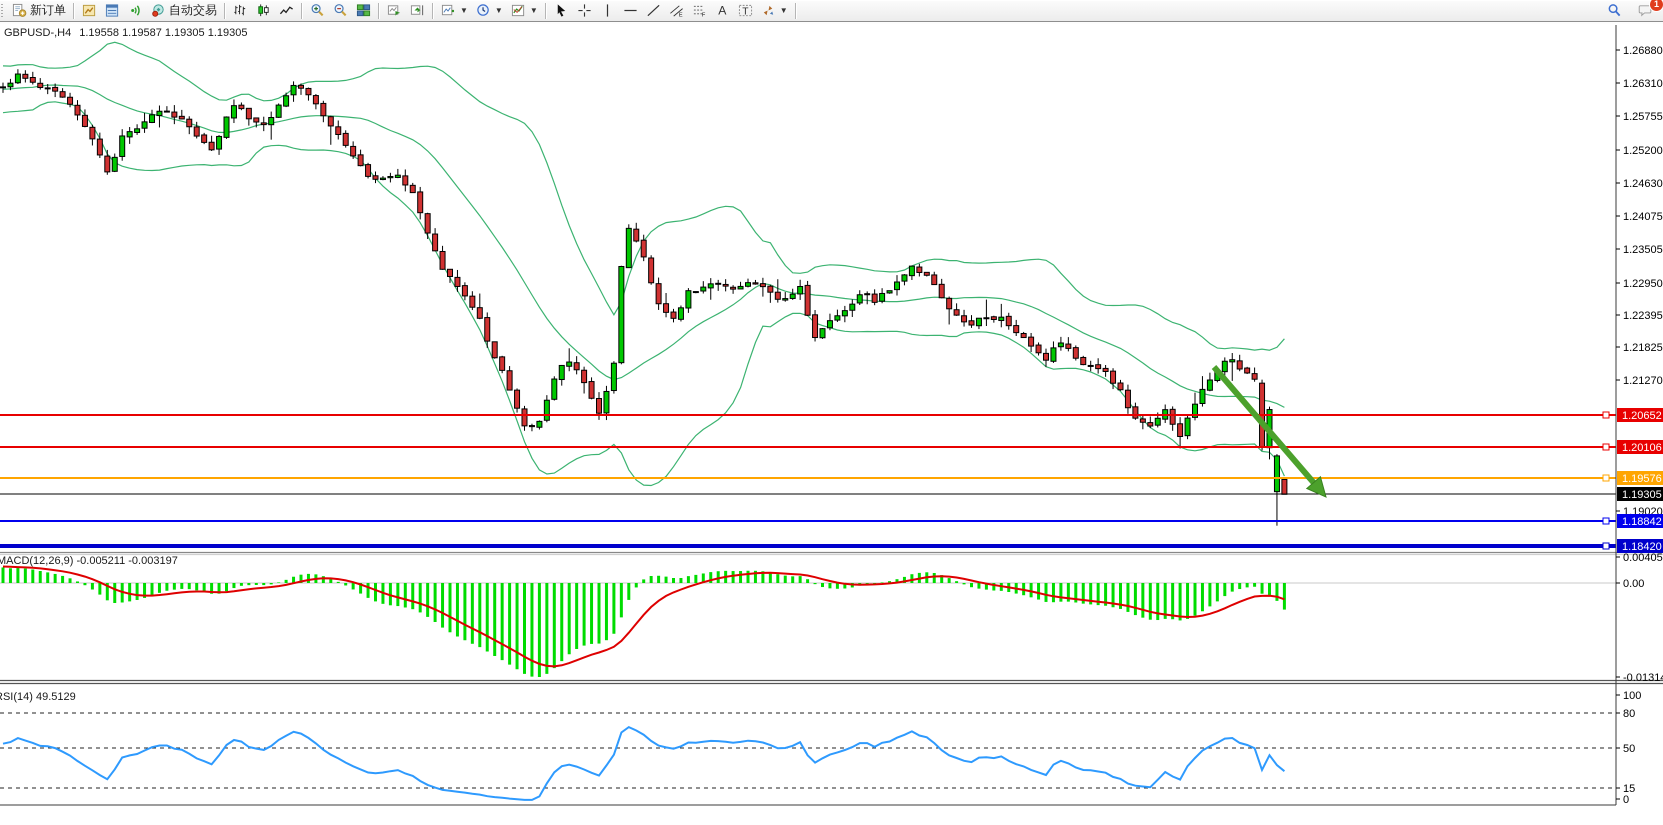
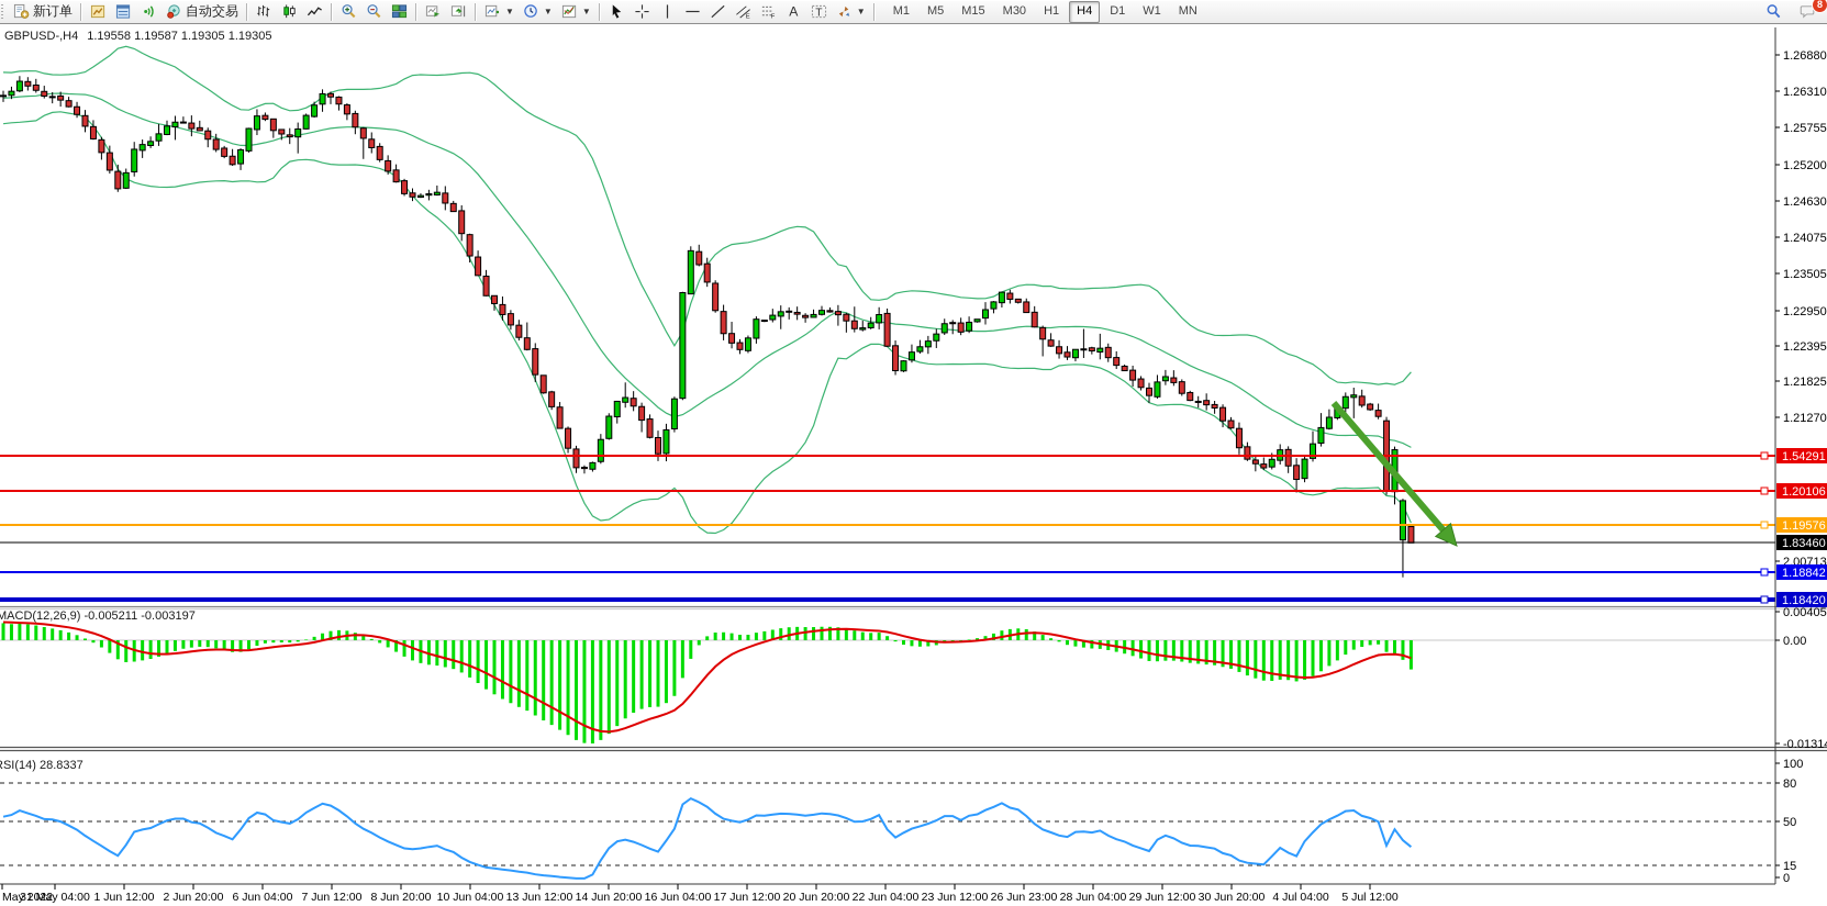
  GBPUSD-,H4 1.19558 1.19587 1.19305 1.19305
  MACD(12,26,9) -0.005211 -0.003197
- SI(14) 49.5129
+ SI(14) 28.8337
  1.26880
  1.26310
  1.25755
  1.25200
  1.24630
  1.24075
  1.23505
  1.22950
  1.22395
  1.21825
  1.21270
- 1.19020
+ 2.00713
- 1.20652
+ 1.54291
  1.20106
  1.19576
- 1.19305
+ 1.83460
  1.18842
  1.18420
  0.00405
  0.00
  -0.0131
  100
  80
  50
  15
  0
+ May 2022
+ 31 May 04:00
+ 1 Jun 12:00
+ 2 Jun 20:00
+ 6 Jun 04:00
+ 7 Jun 12:00
+ 8 Jun 20:00
+ 10 Jun 04:00
+ 13 Jun 12:00
+ 14 Jun 20:00
+ 16 Jun 04:00
+ 17 Jun 12:00
+ 20 Jun 20:00
+ 22 Jun 04:00
+ 23 Jun 12:00
+ 26 Jun 23:00
+ 28 Jun 04:00
+ 29 Jun 12:00
+ 30 Jun 20:00
+ 4 Jul 04:00
+ 5 Jul 12:00
  新订单
  自动交易
  ▼
  ▼
  ▼
  A
  T
  ▼
+ M1
+ M5
+ M15
+ M30
+ H1
+ H4
+ D1
+ W1
+ MN
- 1
+ 8
